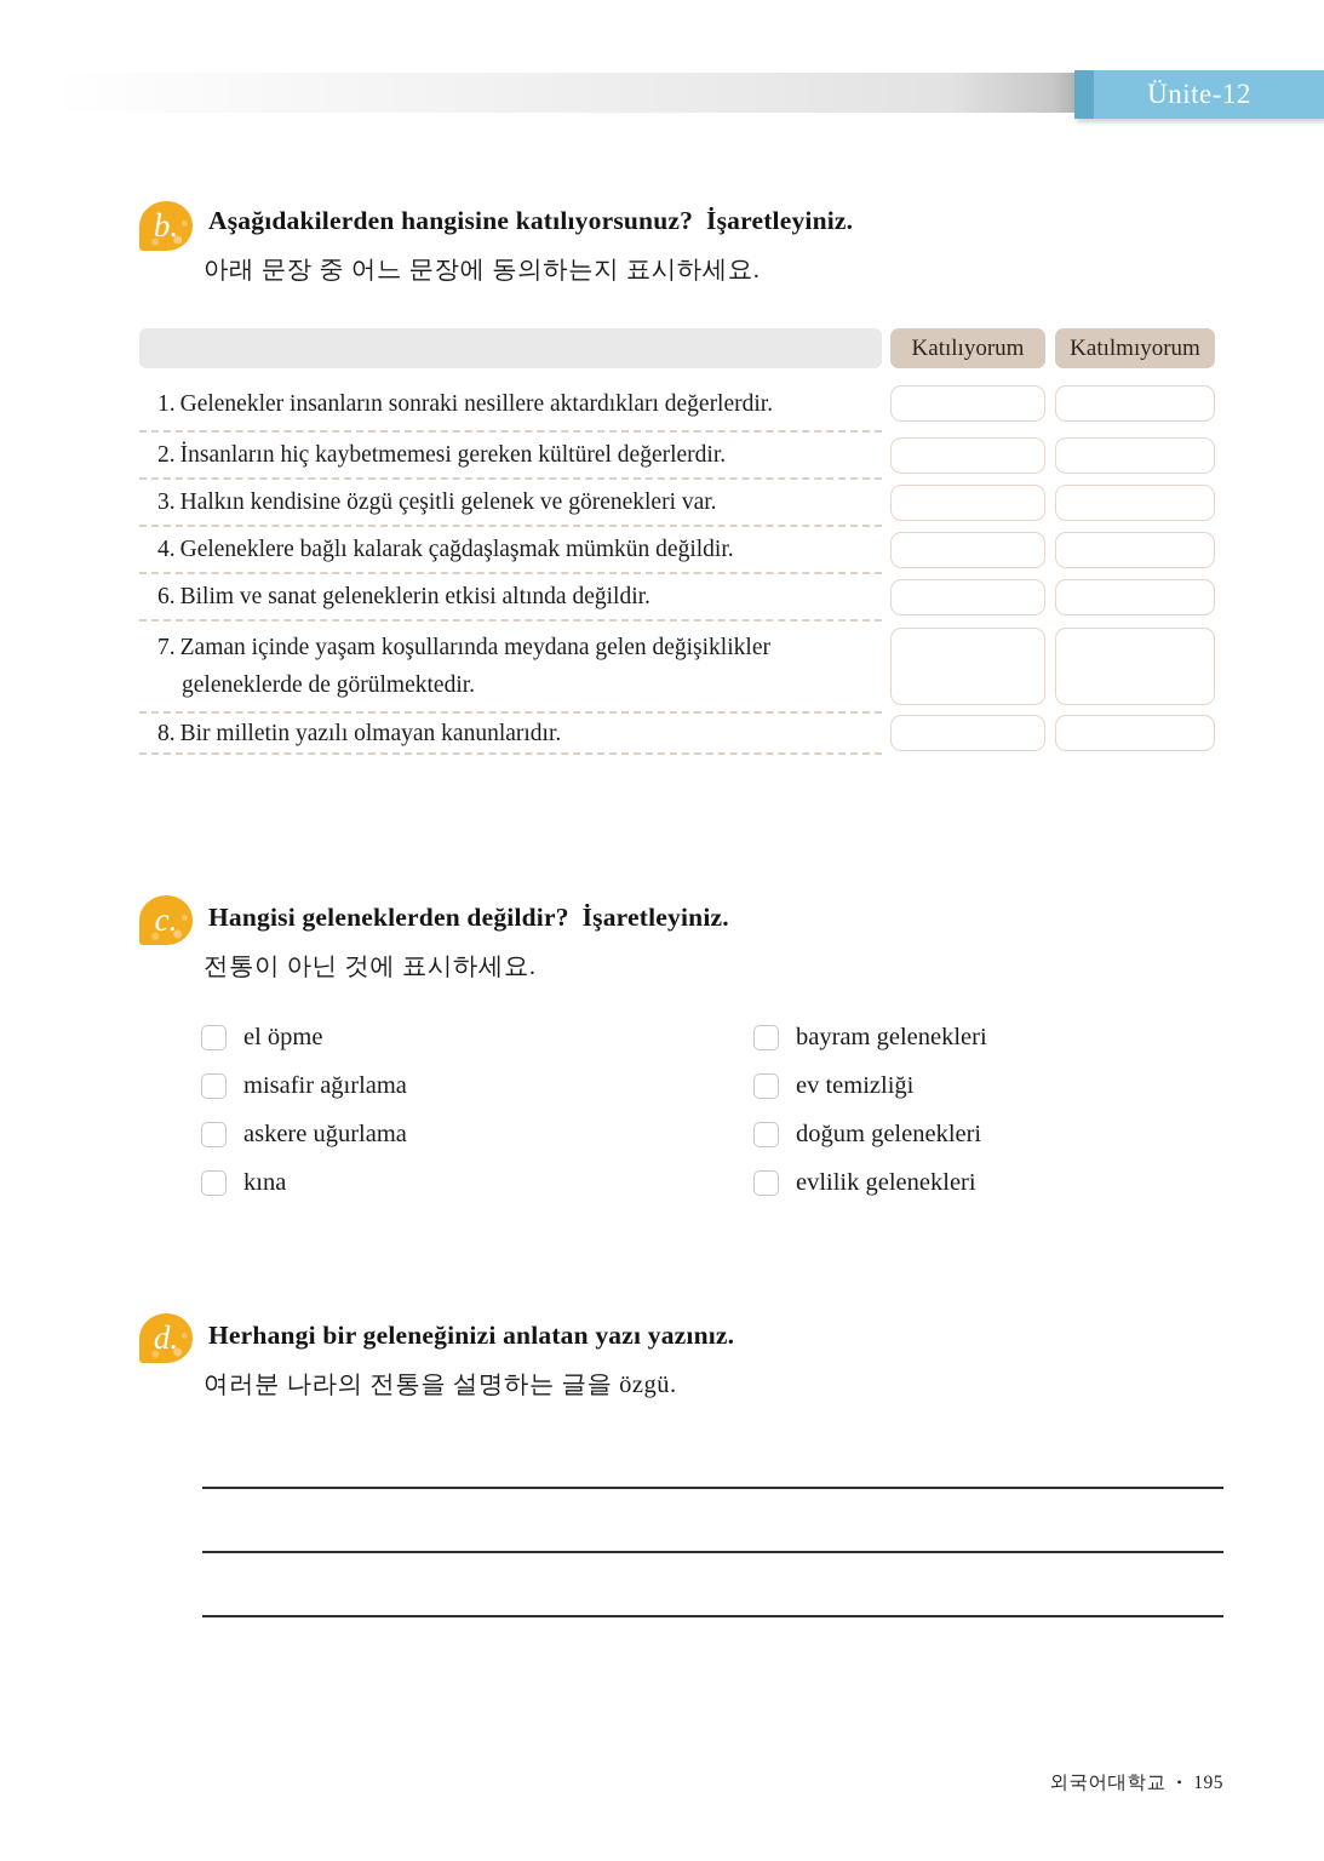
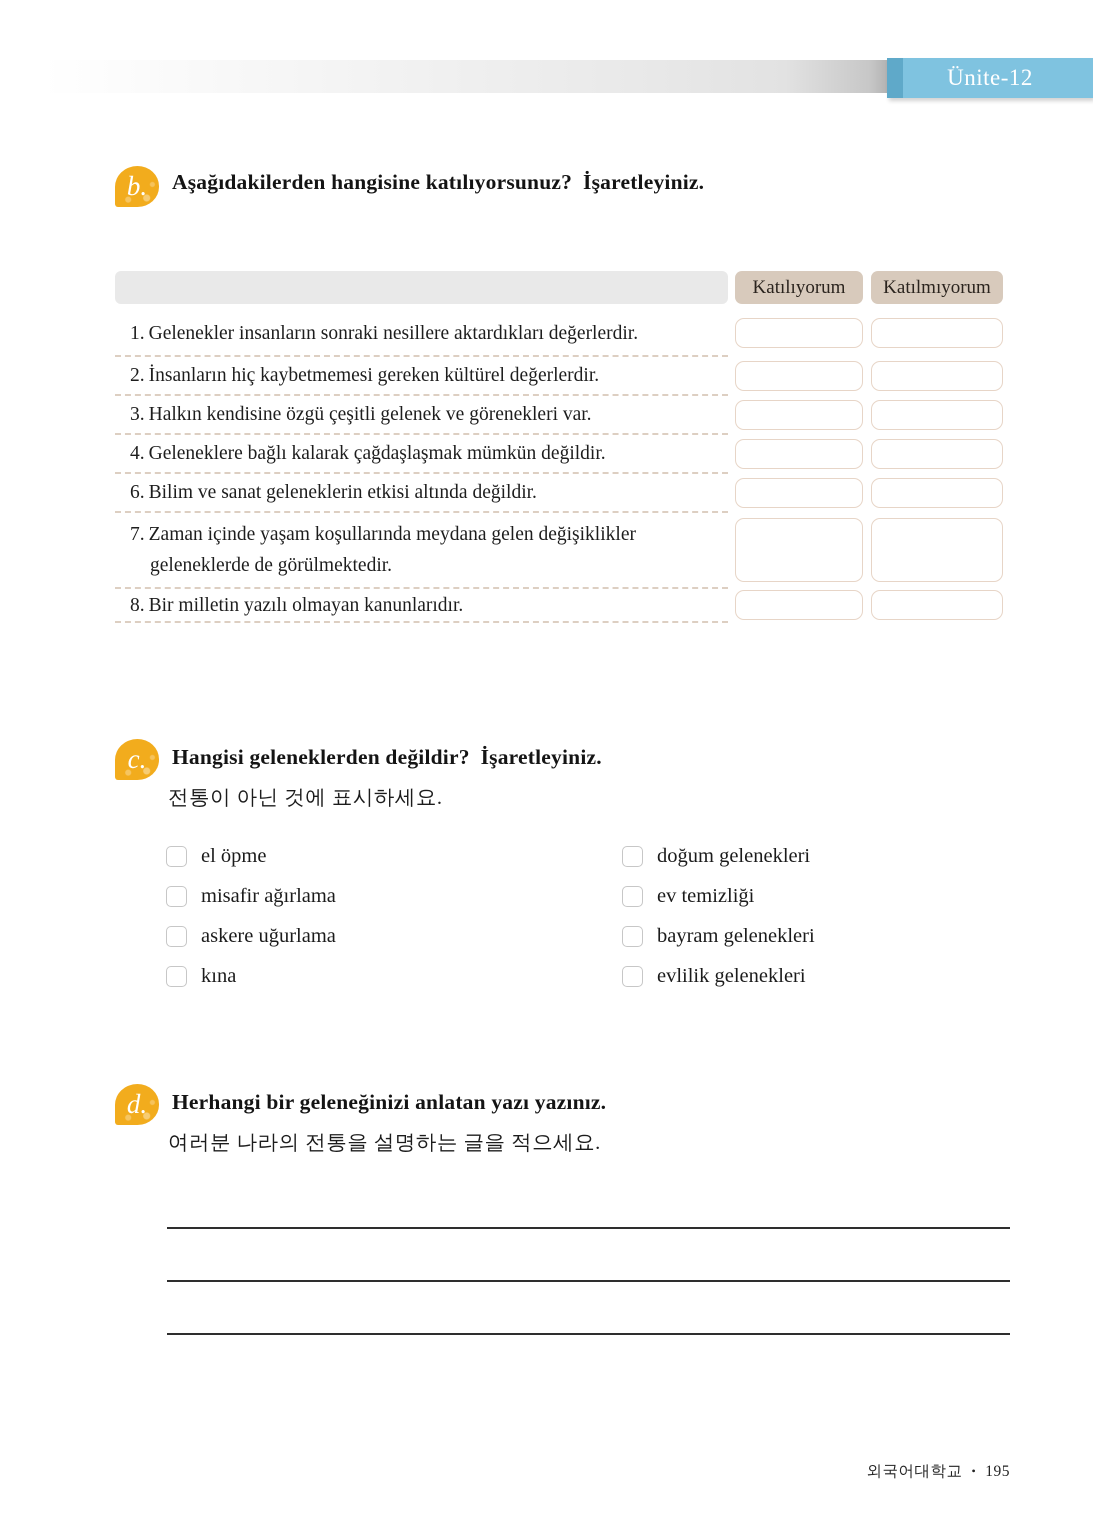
  Ünite-12
  b.
  Aşağıdakilerden hangisine katılıyorsunuz? İşaretleyiniz.
- 아래 문장 중 어느 문장에 동의하는지 표시하세요.
  Katılıyorum
  Katılmıyorum
  1. Gelenekler insanların sonraki nesillere aktardıkları değerlerdir.
  2. İnsanların hiç kaybetmemesi gereken kültürel değerlerdir.
  3. Halkın kendisine özgü çeşitli gelenek ve görenekleri var.
  4. Geleneklere bağlı kalarak çağdaşlaşmak mümkün değildir.
  6. Bilim ve sanat geleneklerin etkisi altında değildir.
  7. Zaman içinde yaşam koşullarında meydana gelen değişiklikler geleneklerde de görülmektedir.
  8. Bir milletin yazılı olmayan kanunlarıdır.
  c.
  Hangisi geleneklerden değildir? İşaretleyiniz.
  전통이 아닌 것에 표시하세요.
  el öpme
  misafir ağırlama
  askere uğurlama
  kına
- bayram gelenekleri
+ doğum gelenekleri
  ev temizliği
- doğum gelenekleri
+ bayram gelenekleri
  evlilik gelenekleri
  d.
  Herhangi bir geleneğinizi anlatan yazı yazınız.
- 여러분 나라의 전통을 설명하는 글을 özgü.
+ 여러분 나라의 전통을 설명하는 글을 적으세요.
  외국어대학교
  •
  195
